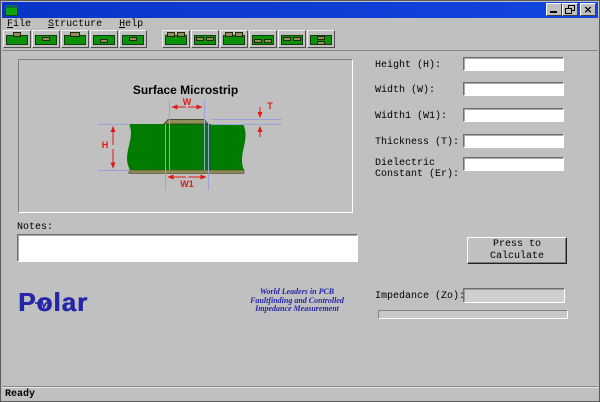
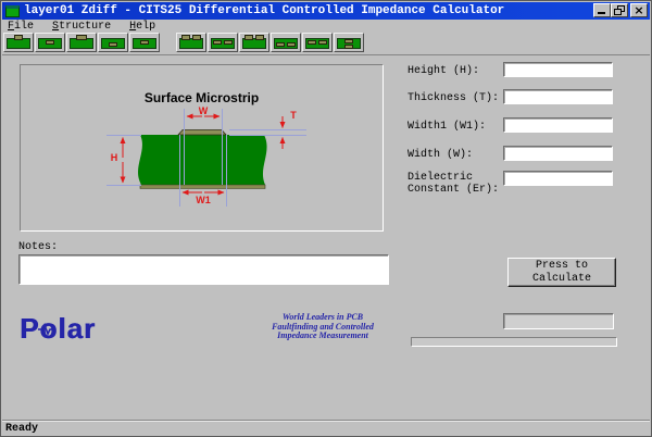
+ layer01 Zdiff - CITS25 Differential Controlled Impedance Calculator
  ×
  File Structure Help
  Surface Microstrip
  W
  T
  H
  W1
  Height (H):
- Width (W):
+ Thickness (T):
  Width1 (W1):
- Thickness (T):
+ Width (W):
  Dielectric Constant (Er):
  Notes:
  Press to Calculate
- Impedance (Zo):
  Polar
  World Leaders in PCB
  Faultfinding and Controlled
  Impedance Measurement
  Ready
